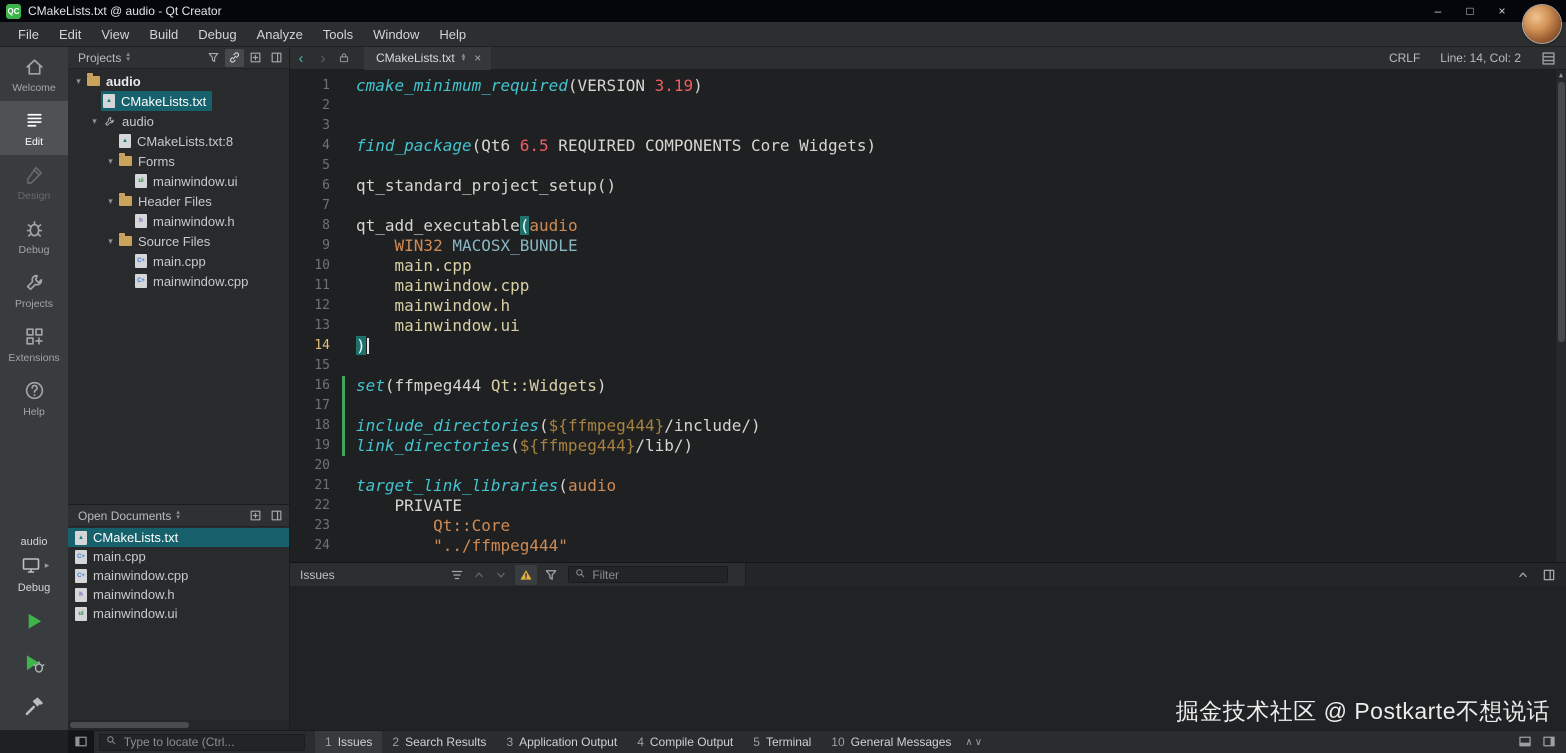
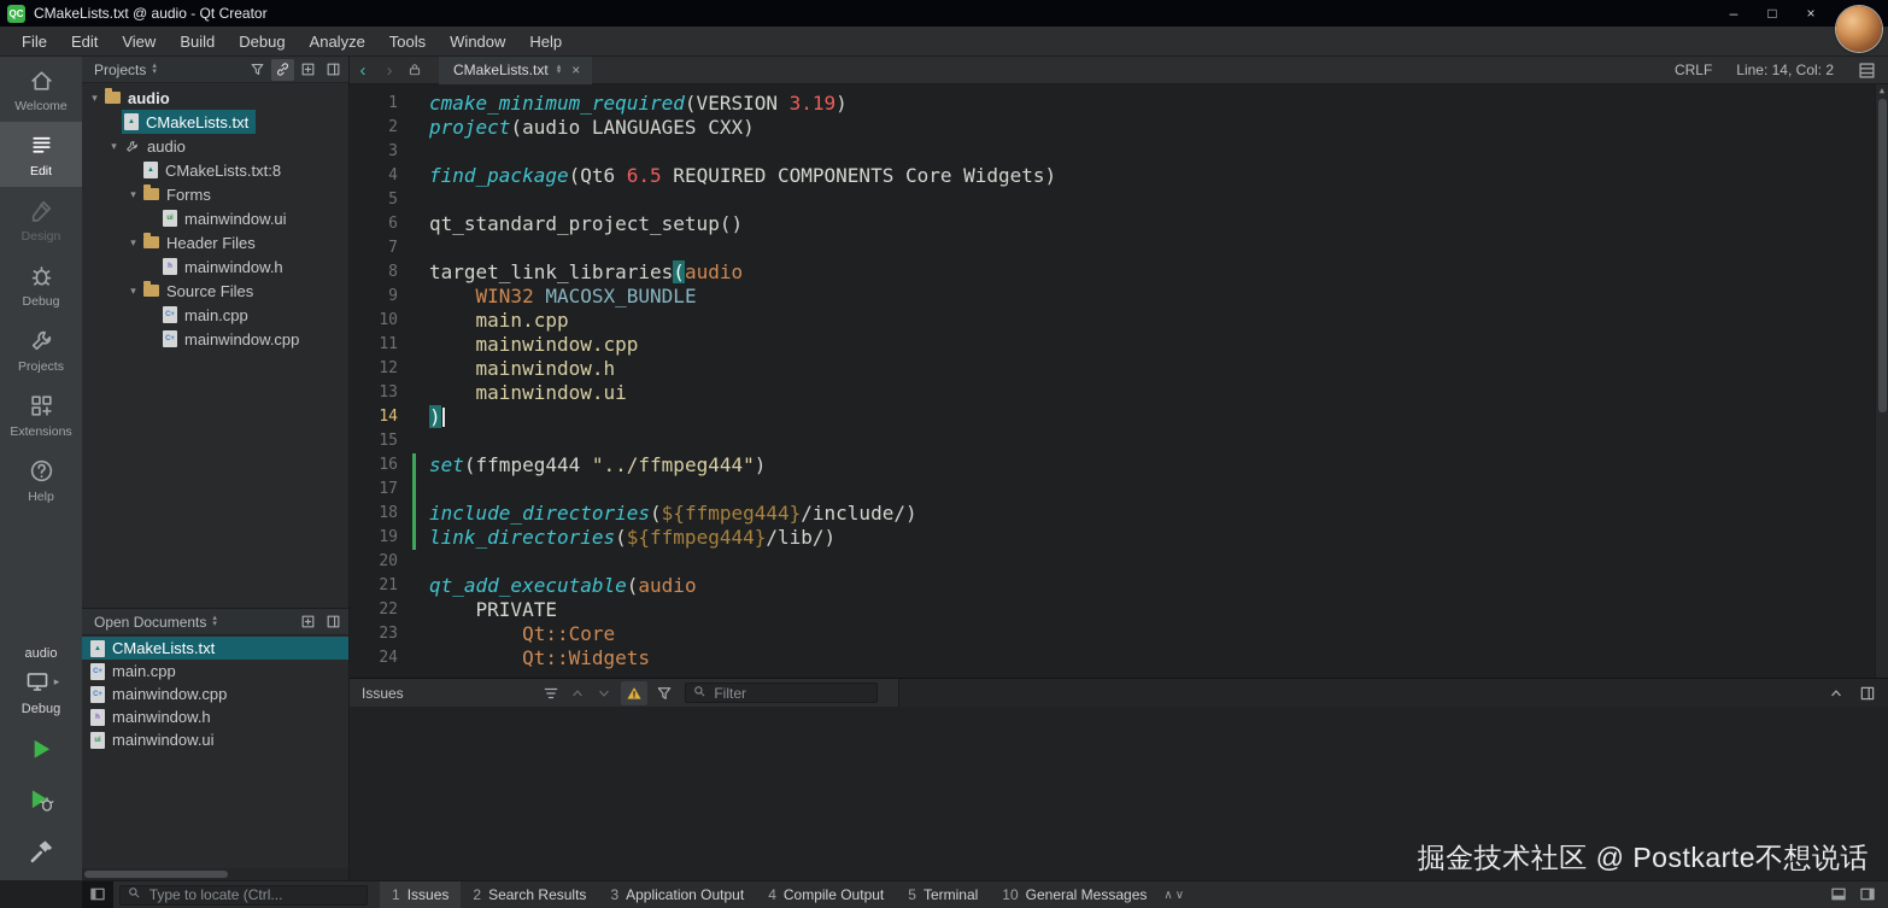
  QC
  CMakeLists.txt @ audio - Qt Creator
  –
  □
  ×
  File
  Edit
  View
  Build
  Debug
  Analyze
  Tools
  Window
  Help
  Welcome
  Edit
  Design
  Debug
  Projects
  Extensions
  Help
  audio
  ▸
  Debug
  Projects
  ▾
  audio
  CMakeLists.txt
  ▾
  audio
  CMakeLists.txt:8
  ▾
  Forms
  mainwindow.ui
  ▾
  Header Files
  mainwindow.h
  ▾
  Source Files
  main.cpp
  mainwindow.cpp
  Open Documents
  CMakeLists.txt
  main.cpp
  mainwindow.cpp
  mainwindow.h
  mainwindow.ui
  ‹
  ›
  CMakeLists.txt
  ×
  CRLF
  Line: 14, Col: 2
  1
  cmake_minimum_required(VERSION 3.19)
  2
+ project(audio LANGUAGES CXX)
  3
  4
  find_package(Qt6 6.5 REQUIRED COMPONENTS Core Widgets)
  5
  6
  qt_standard_project_setup()
  7
  8
- qt_add_executable(audio
+ target_link_libraries(audio
  9
  WIN32 MACOSX_BUNDLE
  10
  main.cpp
  11
  mainwindow.cpp
  12
  mainwindow.h
  13
  mainwindow.ui
  14
  )
  15
  16
- set(ffmpeg444 Qt::Widgets)
+ set(ffmpeg444 "../ffmpeg444")
  17
  18
  include_directories(${ffmpeg444}/include/)
  19
  link_directories(${ffmpeg444}/lib/)
  20
  21
- target_link_libraries(audio
+ qt_add_executable(audio
  22
  PRIVATE
  23
  Qt::Core
  24
- "../ffmpeg444"
+ Qt::Widgets
  ▲
  Issues
  Filter
  Type to locate (Ctrl...
  1
  Issues
  2
  Search Results
  3
  Application Output
  4
  Compile Output
  5
  Terminal
  10
  General Messages
  ∧∨
  掘金技术社区 @ Postkarte不想说话
